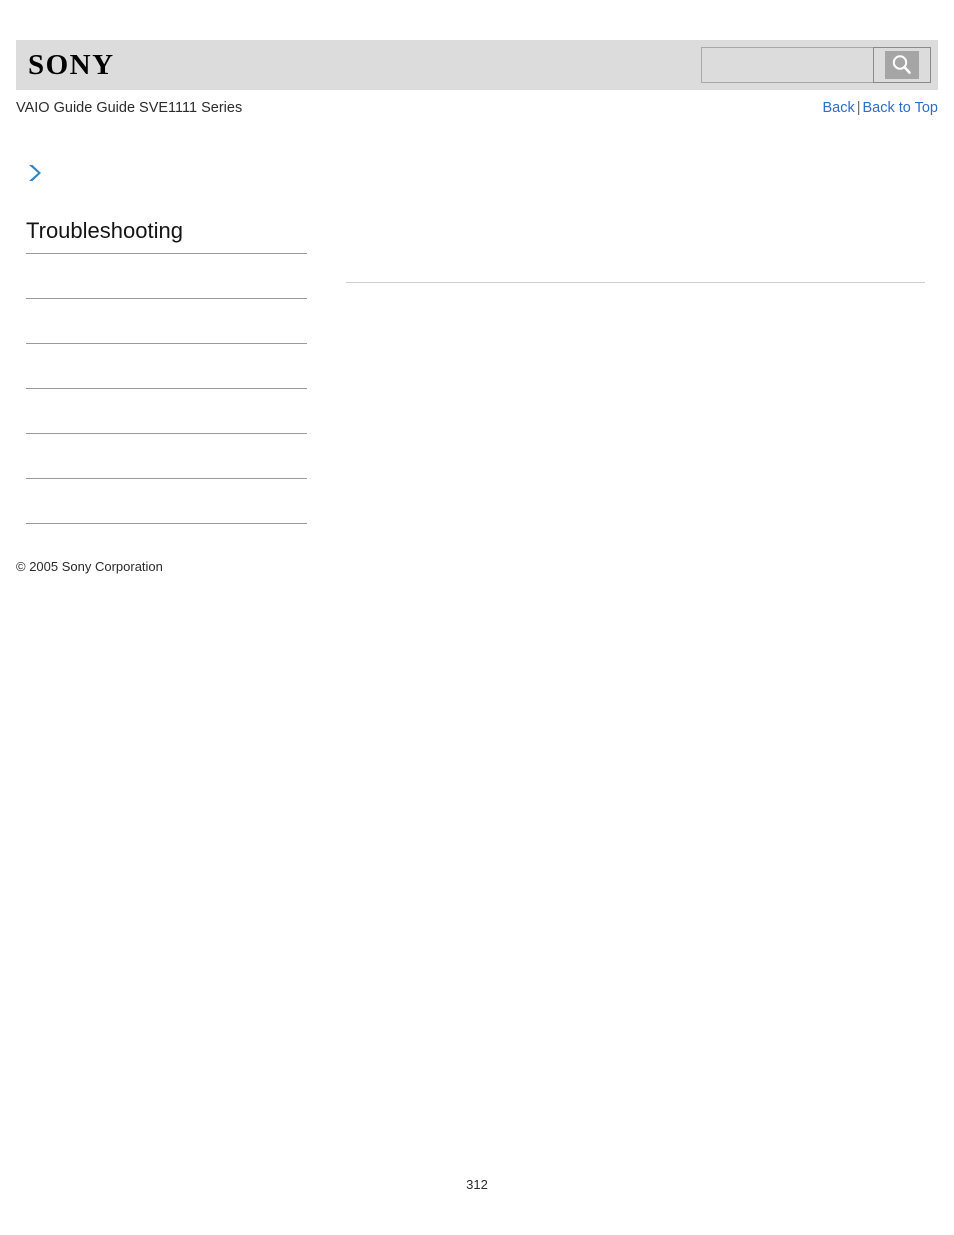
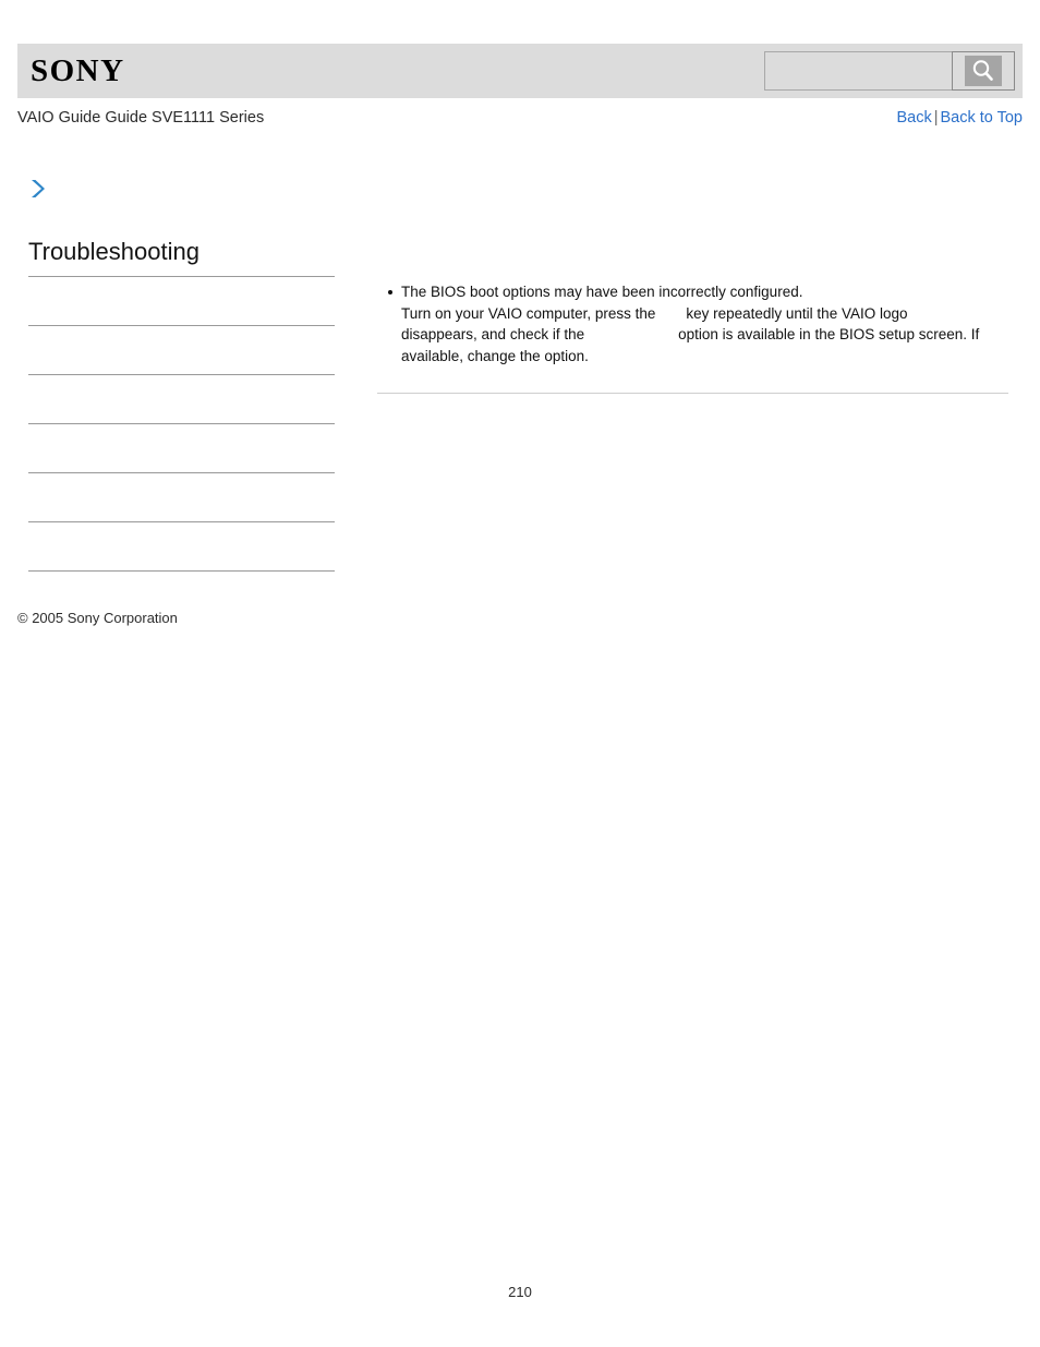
  SONY
  VAIO Guide Guide SVE1111 Series
  Back | Back to Top
  Troubleshooting
  © 2005 Sony Corporation
+ The BIOS boot options may have been incorrectly configured.
+ Turn on your VAIO computer, press the key repeatedly until the VAIO logo
+ disappears, and check if the option is available in the BIOS setup screen. If
+ available, change the option.
- 312
+ 210
